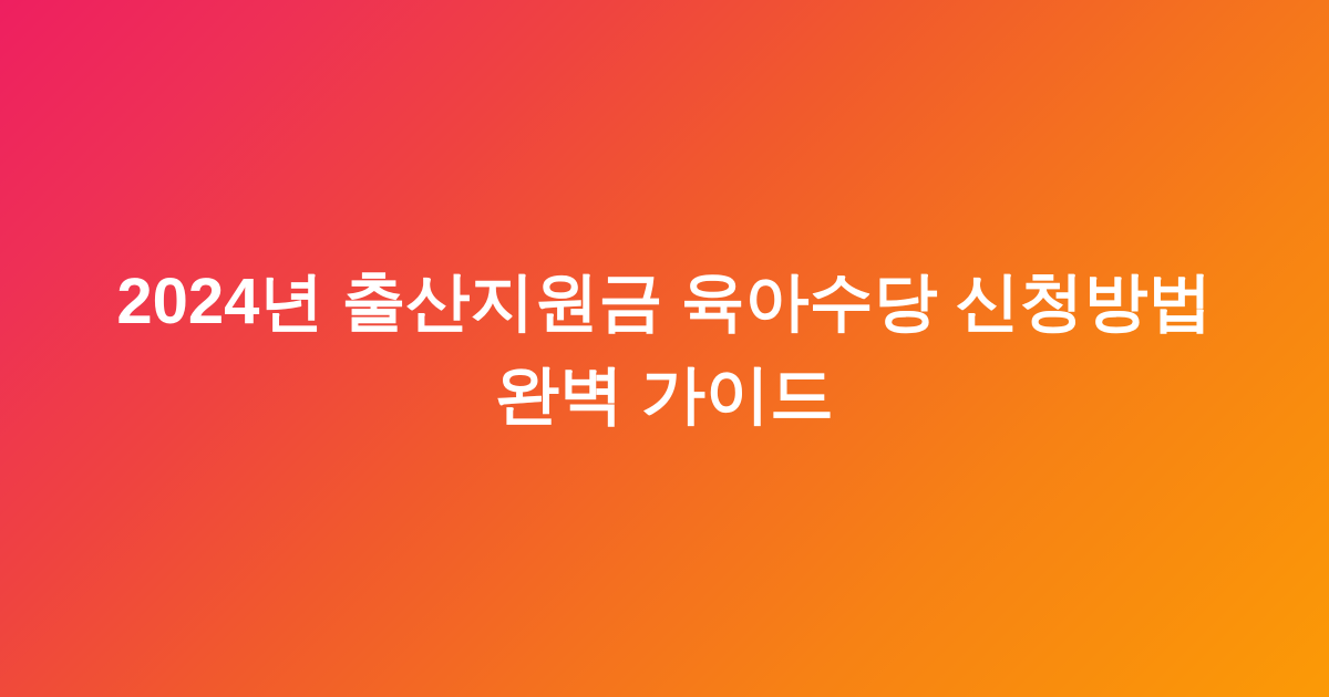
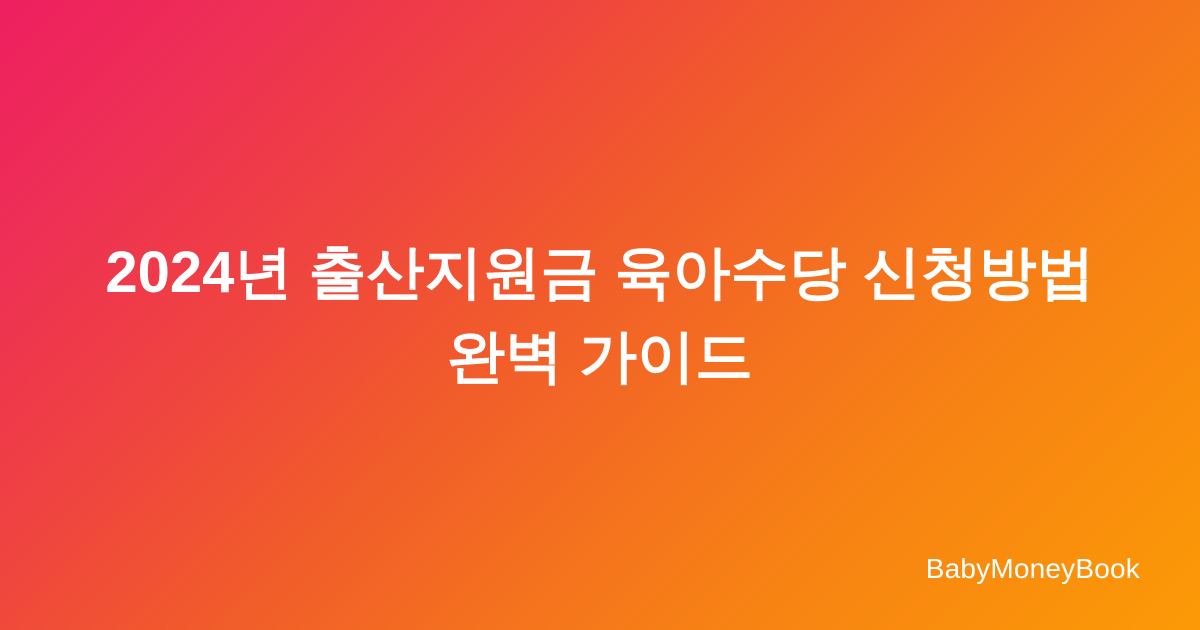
  2024년 출산지원금 육아수당 신청방법 완벽 가이드
+ BabyMoneyBook
